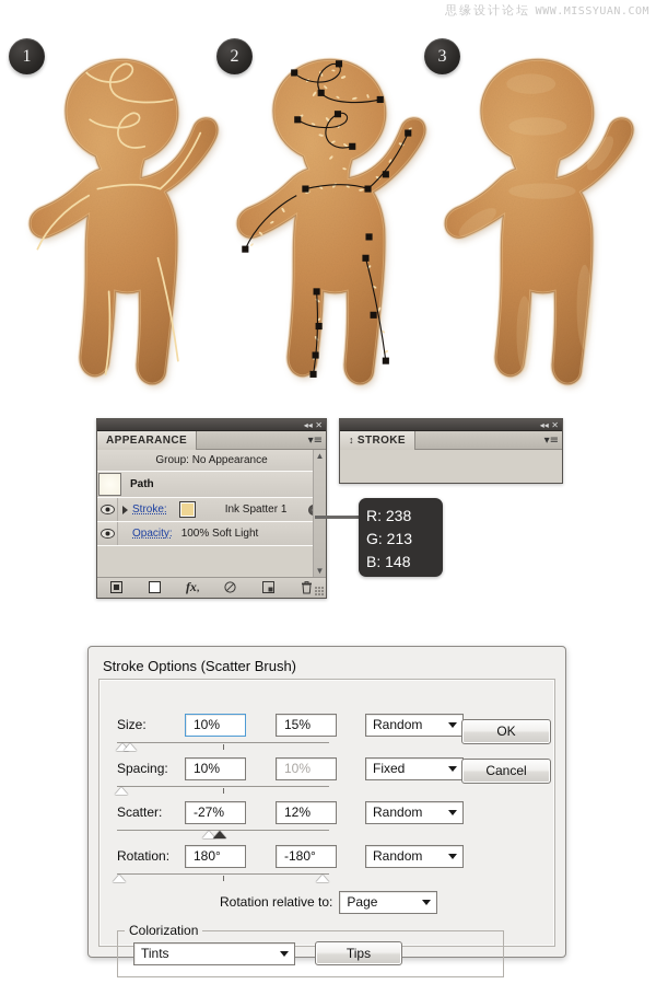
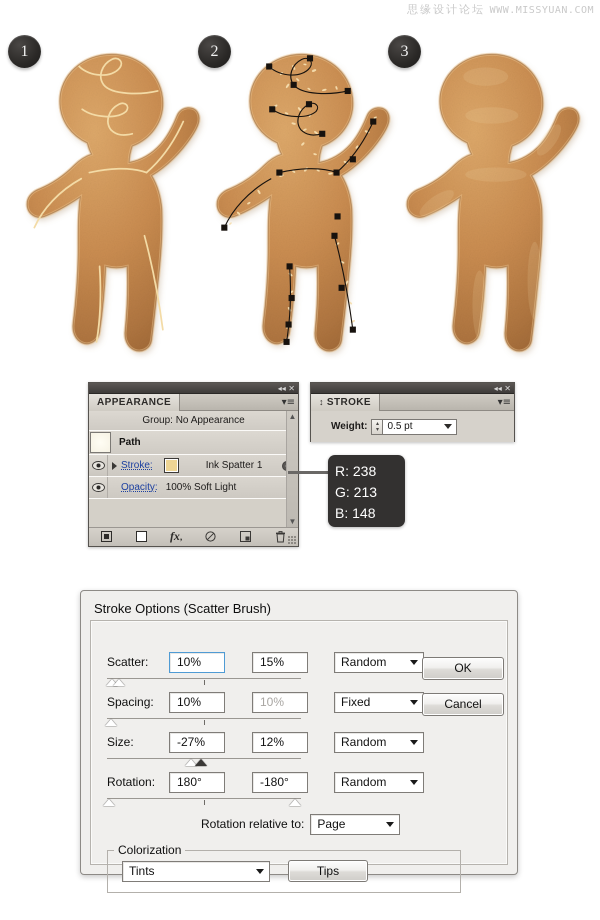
  思缘设计论坛 WWW.MISSYUAN.COM
  1
  2
  3
  ◂◂ ✕
  APPEARANCE
  ▾≡
  Group: No Appearance
  Path
  Stroke:
  Ink Spatter 1
  Opacity:
  100% Soft Light
  ▲
  ▼
  fx,
  ◂◂ ✕
  STROKE
  ▾≡
+ Weight:
+ 0.5 pt
  R: 238
  G: 213
  B: 148
  Stroke Options (Scatter Brush)
- Size:
+ Scatter:
  10%
  15%
  Random
  Spacing:
  10%
  10%
  Fixed
- Scatter:
+ Size:
  -27%
  12%
  Random
  Rotation:
  180°
  -180°
  Random
  Rotation relative to:
  Page
  Colorization
  Tints
  Tips
  OK
  Cancel
